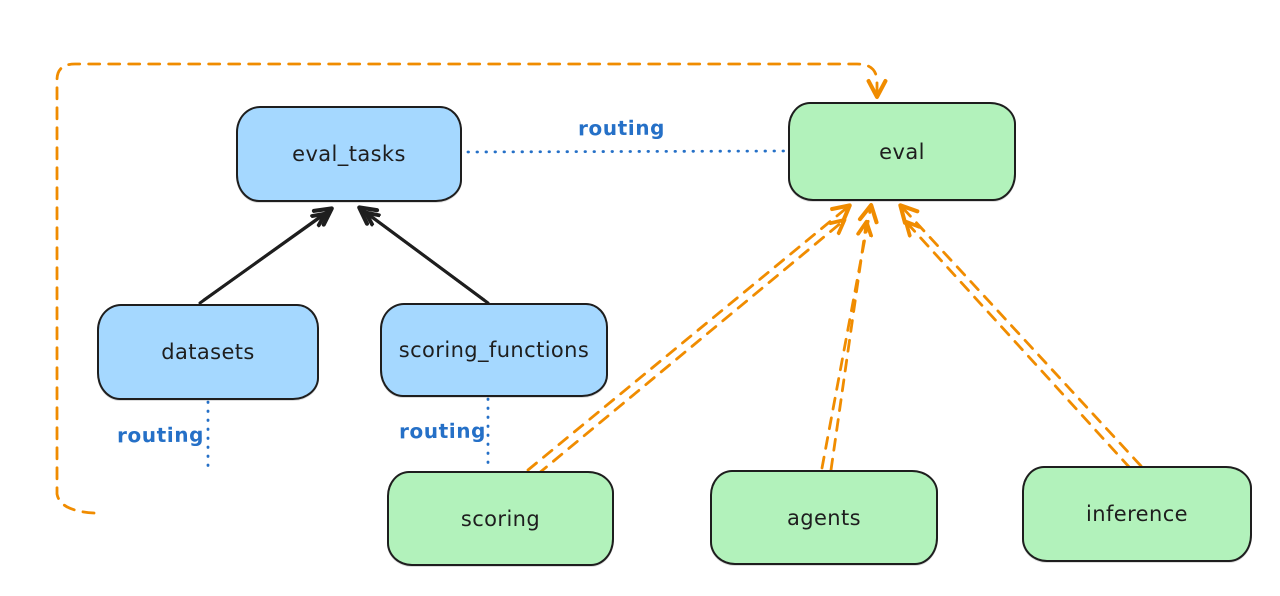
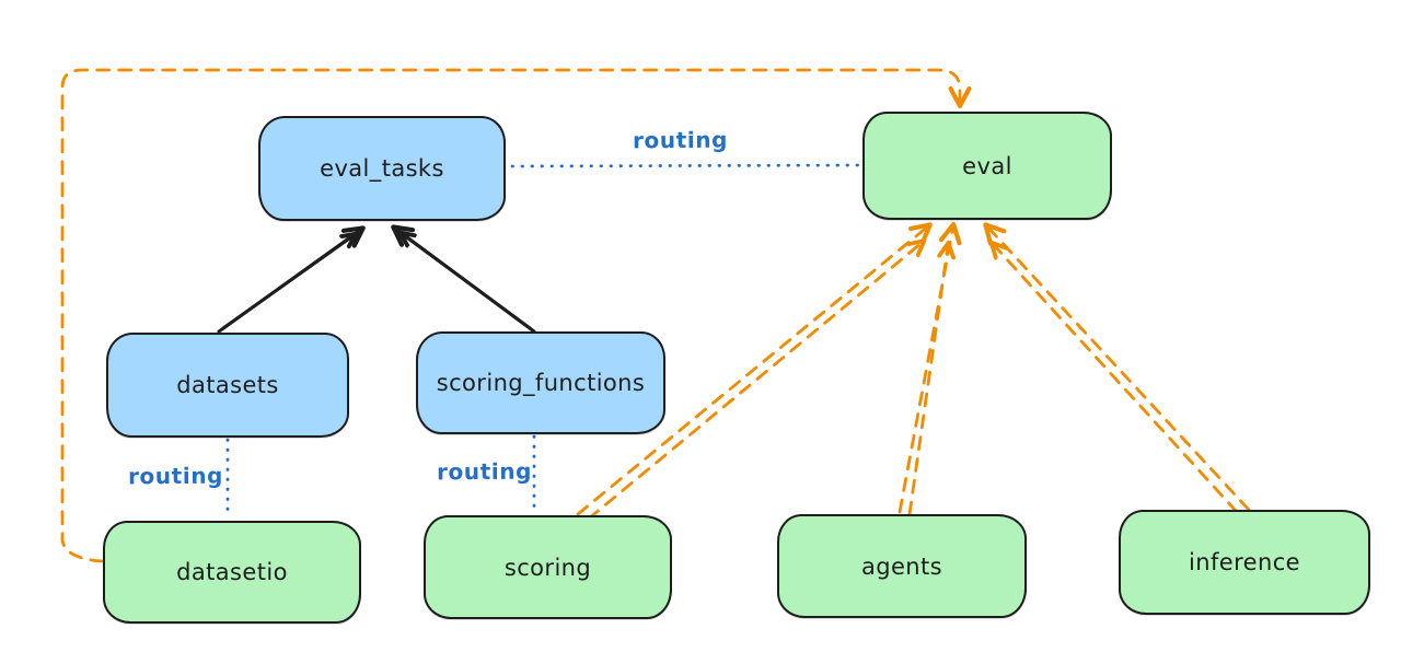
  eval_tasks
  eval
  datasets
  scoring_functions
+ datasetio
  scoring
  agents
  inference
  routing
  routing
  routing
